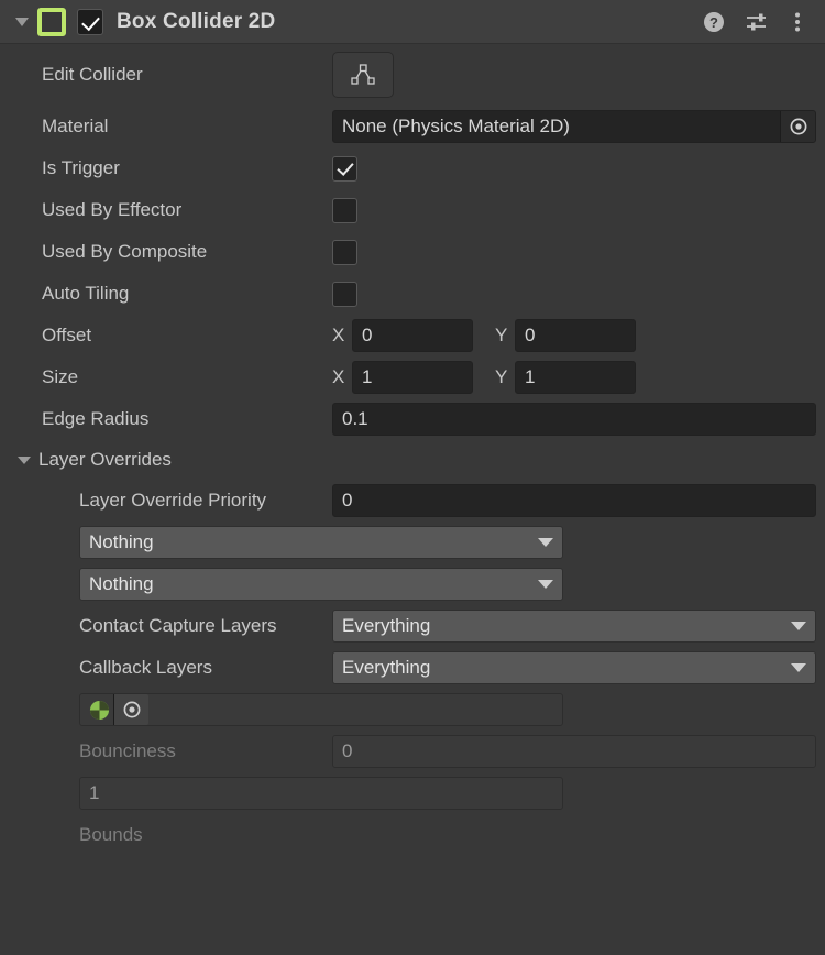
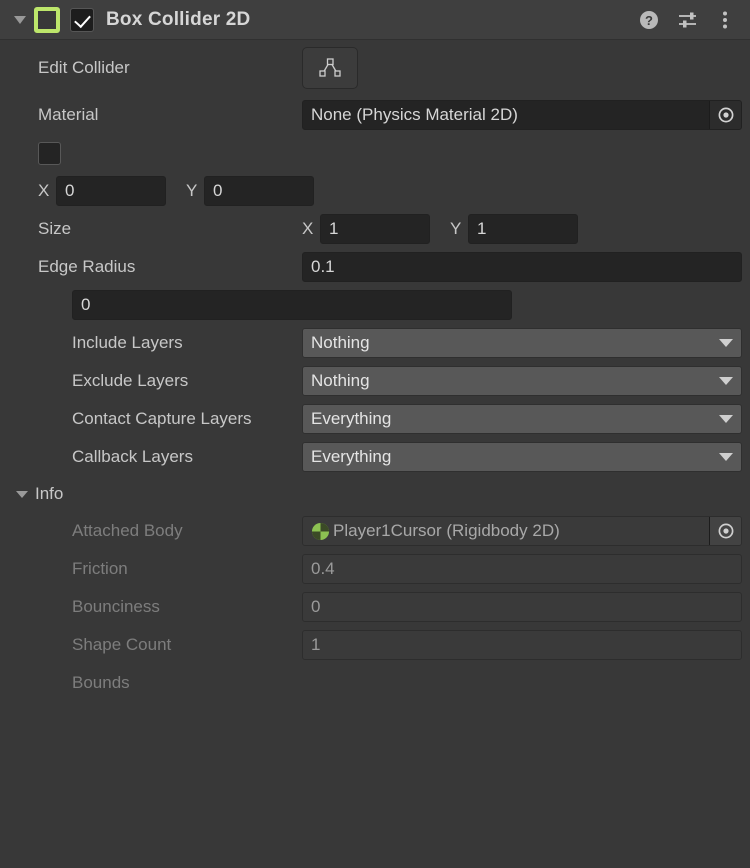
  Box Collider 2D
  ?
  Edit Collider
  Material
  None (Physics Material 2D)
- Is Trigger
- Used By Effector
- Used By Composite
- Auto Tiling
- Offset
  X
  0
  Y
  0
  Size
  X
  1
  Y
  1
  Edge Radius
  0.1
- Layer Overrides
- Layer Override Priority
  0
+ Include Layers
  Nothing
+ Exclude Layers
  Nothing
  Contact Capture Layers
  Everything
  Callback Layers
  Everything
+ Info
+ Attached Body
+ Player1Cursor (Rigidbody 2D)
+ Friction
+ 0.4
  Bounciness
  0
+ Shape Count
  1
  Bounds
